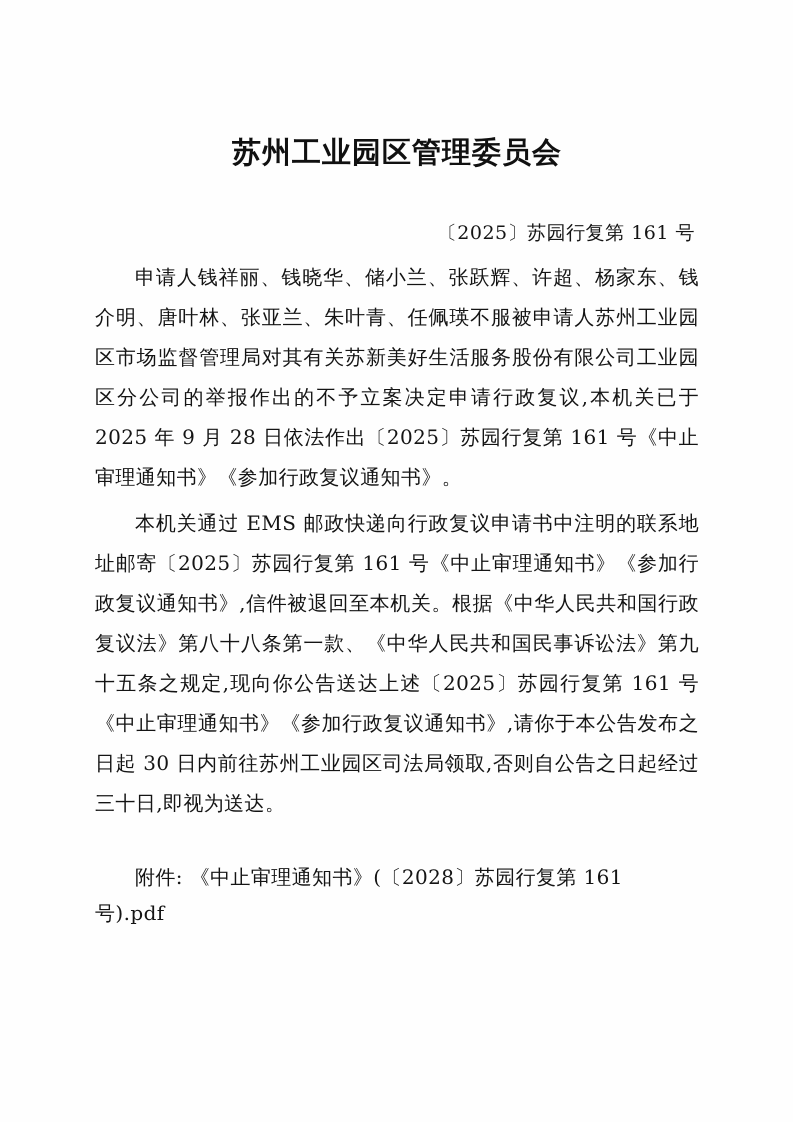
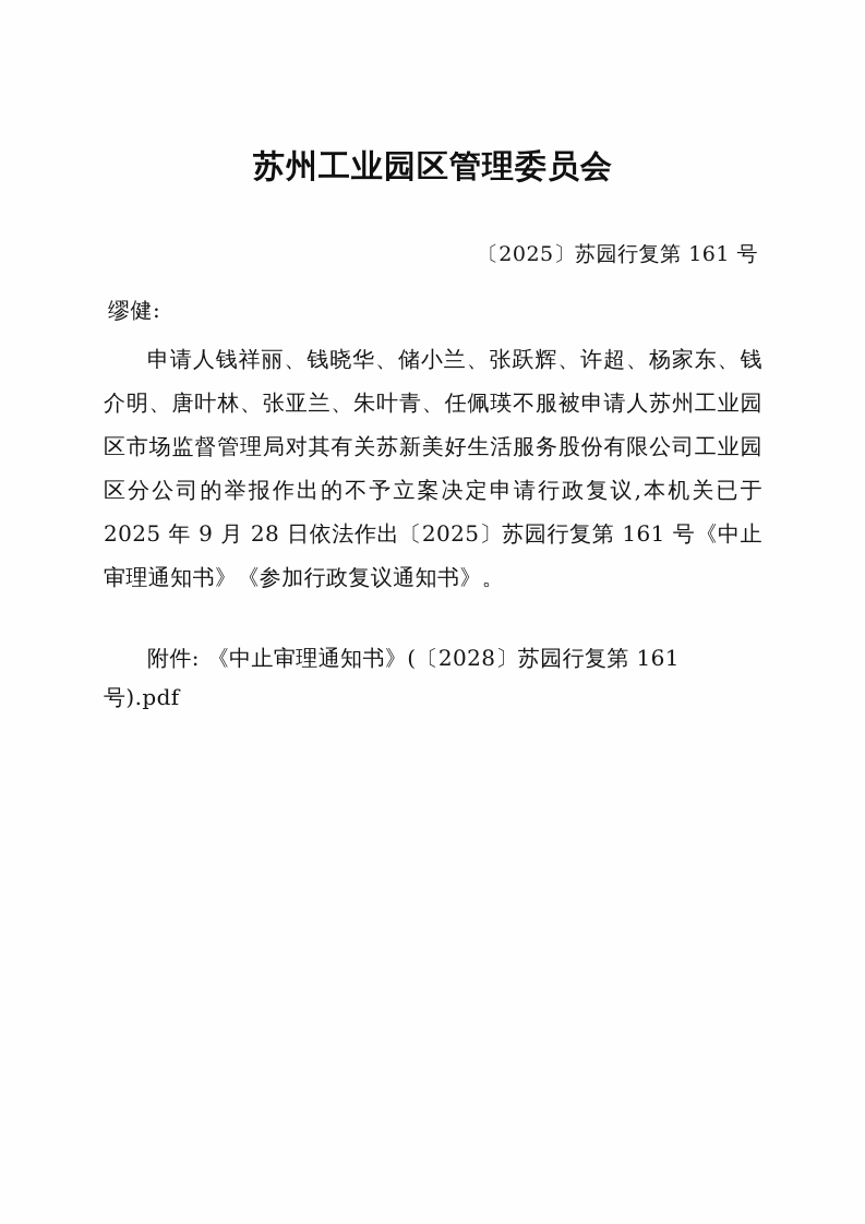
  苏州工业园区管理委员会
  〔2025〕苏园行复第 161 号
+ 缪健:
  申请人钱祥丽、钱晓华、储小兰、张跃辉、许超、杨家东、钱介明、唐叶林、张亚兰、朱叶青、任佩瑛不服被申请人苏州工业园区市场监督管理局对其有关苏新美好生活服务股份有限公司工业园区分公司的举报作出的不予立案决定申请行政复议,本机关已于 2025 年 9 月 28 日依法作出〔2025〕苏园行复第 161 号《中止审理通知书》《参加行政复议通知书》。
- 本机关通过 EMS 邮政快递向行政复议申请书中注明的联系地址邮寄〔2025〕苏园行复第 161 号《中止审理通知书》《参加行政复议通知书》,信件被退回至本机关。根据《中华人民共和国行政复议法》第八十八条第一款、《中华人民共和国民事诉讼法》第九十五条之规定,现向你公告送达上述〔2025〕苏园行复第 161 号《中止审理通知书》《参加行政复议通知书》,请你于本公告发布之日起 30 日内前往苏州工业园区司法局领取,否则自公告之日起经过三十日,即视为送达。
  附件: 《中止审理通知书》(〔2028〕苏园行复第 161 号).pdf
